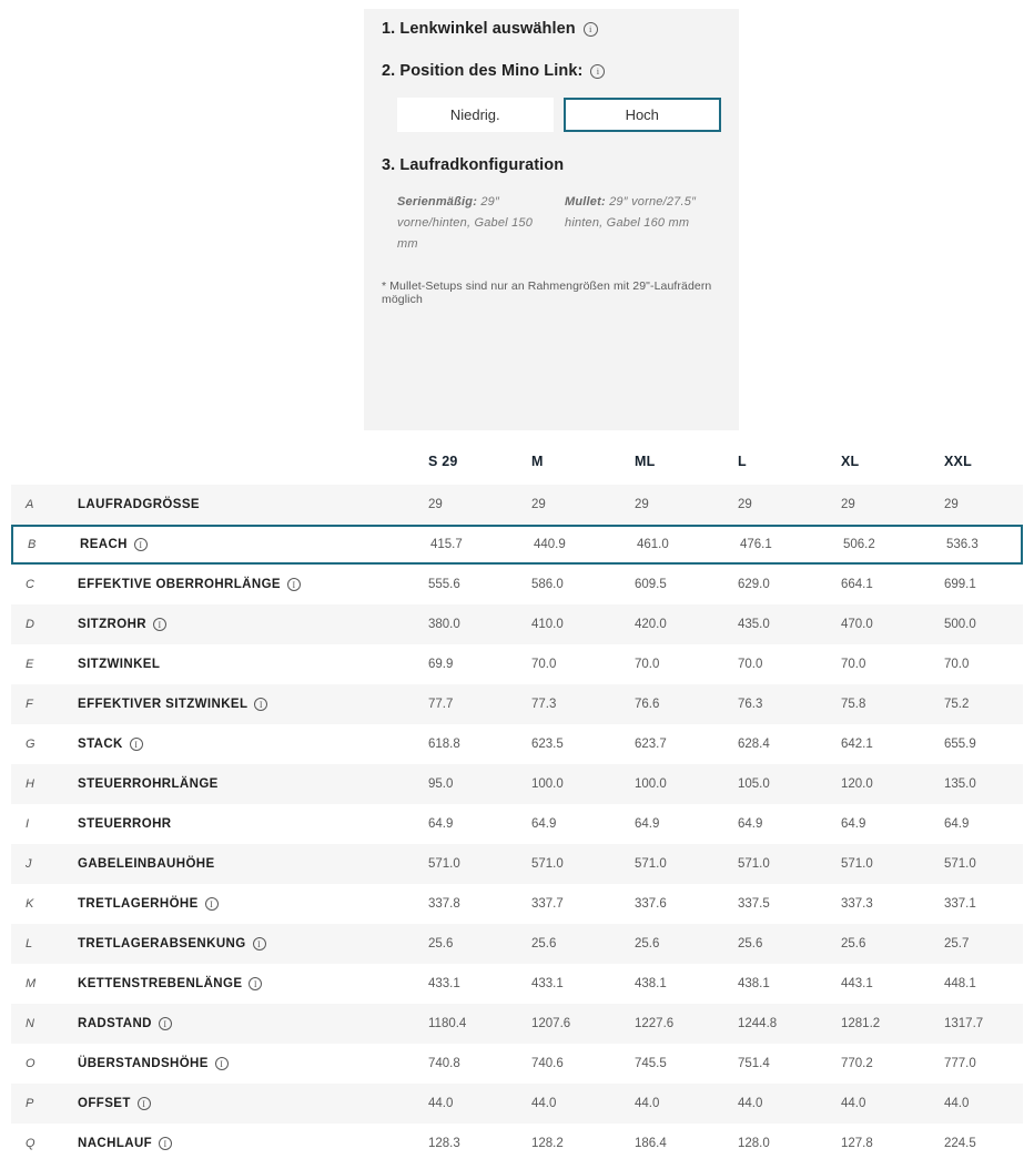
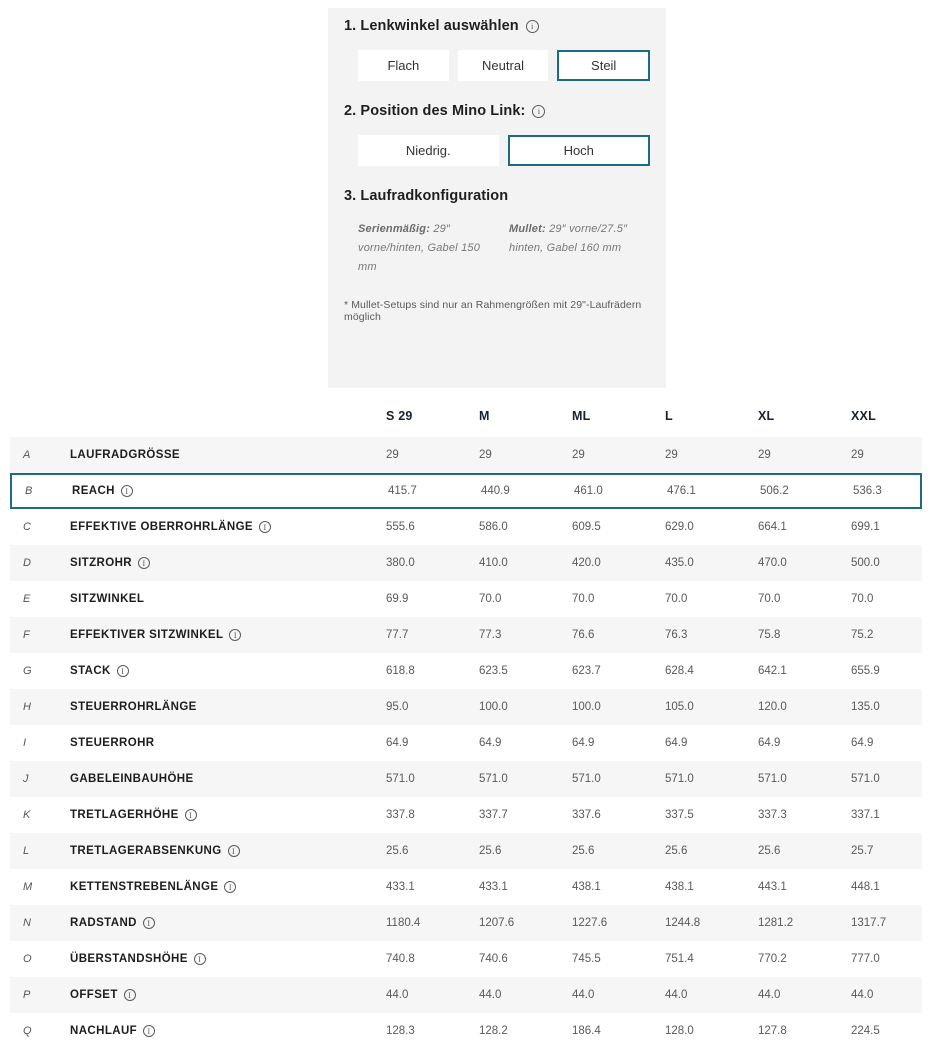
  1. Lenkwinkel auswählen
  i
+ Flach
+ Neutral
+ Steil
  2. Position des Mino Link:
  i
  Niedrig.
  Hoch
  3. Laufradkonfiguration
  Serienmäßig: 29″ vorne/hinten, Gabel 150 mm
  Mullet: 29″ vorne/27.5″ hinten, Gabel 160 mm
  * Mullet-Setups sind nur an Rahmengrößen mit 29"-Laufrädern möglich
  S 29
  M
  ML
  L
  XL
  XXL
  A
  LAUFRADGRÖSSE
  29
  29
  29
  29
  29
  29
  B
  REACH
  I
  415.7
  440.9
  461.0
  476.1
  506.2
  536.3
  C
  EFFEKTIVE OBERROHRLÄNGE
  I
  555.6
  586.0
  609.5
  629.0
  664.1
  699.1
  D
  SITZROHR
  I
  380.0
  410.0
  420.0
  435.0
  470.0
  500.0
  E
  SITZWINKEL
  69.9
  70.0
  70.0
  70.0
  70.0
  70.0
  F
  EFFEKTIVER SITZWINKEL
  I
  77.7
  77.3
  76.6
  76.3
  75.8
  75.2
  G
  STACK
  I
  618.8
  623.5
  623.7
  628.4
  642.1
  655.9
  H
  STEUERROHRLÄNGE
  95.0
  100.0
  100.0
  105.0
  120.0
  135.0
  I
  STEUERROHR
  64.9
  64.9
  64.9
  64.9
  64.9
  64.9
  J
  GABELEINBAUHÖHE
  571.0
  571.0
  571.0
  571.0
  571.0
  571.0
  K
  TRETLAGERHÖHE
  I
  337.8
  337.7
  337.6
  337.5
  337.3
  337.1
  L
  TRETLAGERABSENKUNG
  I
  25.6
  25.6
  25.6
  25.6
  25.6
  25.7
  M
  KETTENSTREBENLÄNGE
  I
  433.1
  433.1
  438.1
  438.1
  443.1
  448.1
  N
  RADSTAND
  I
  1180.4
  1207.6
  1227.6
  1244.8
  1281.2
  1317.7
  O
  ÜBERSTANDSHÖHE
  I
  740.8
  740.6
  745.5
  751.4
  770.2
  777.0
  P
  OFFSET
  I
  44.0
  44.0
  44.0
  44.0
  44.0
  44.0
  Q
  NACHLAUF
  I
  128.3
  128.2
  186.4
  128.0
  127.8
  224.5
